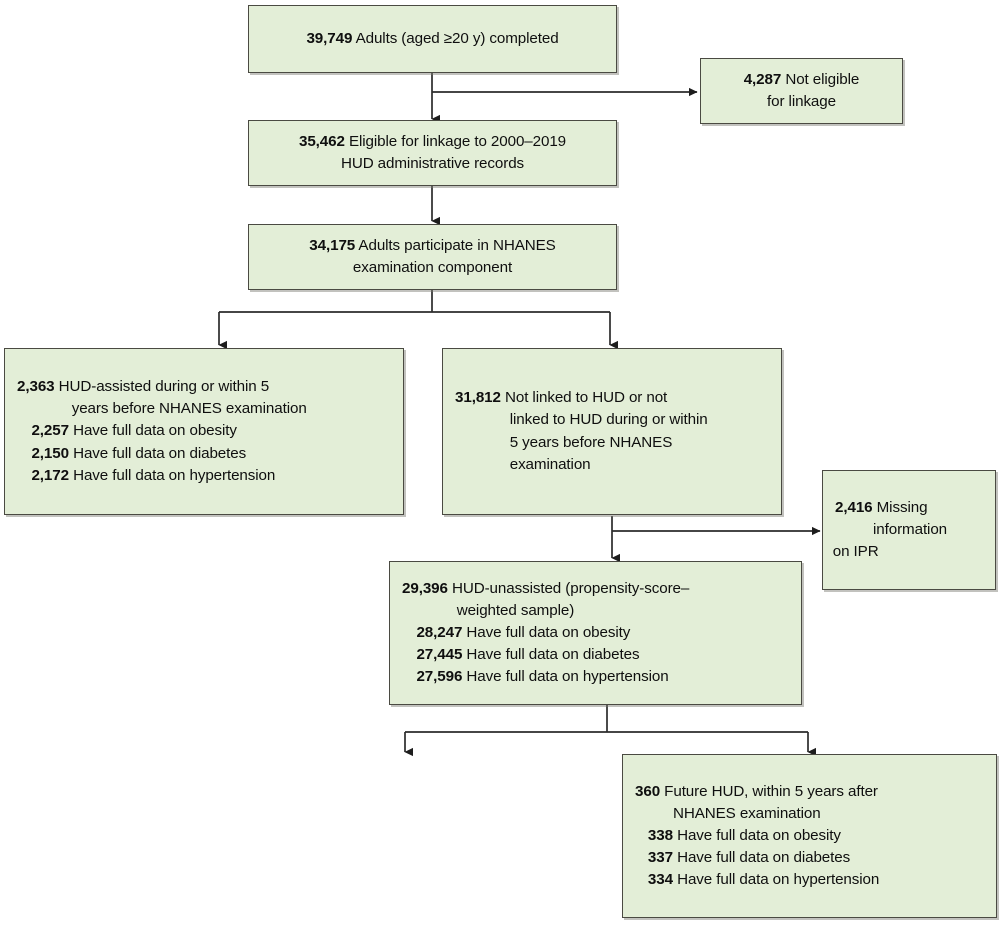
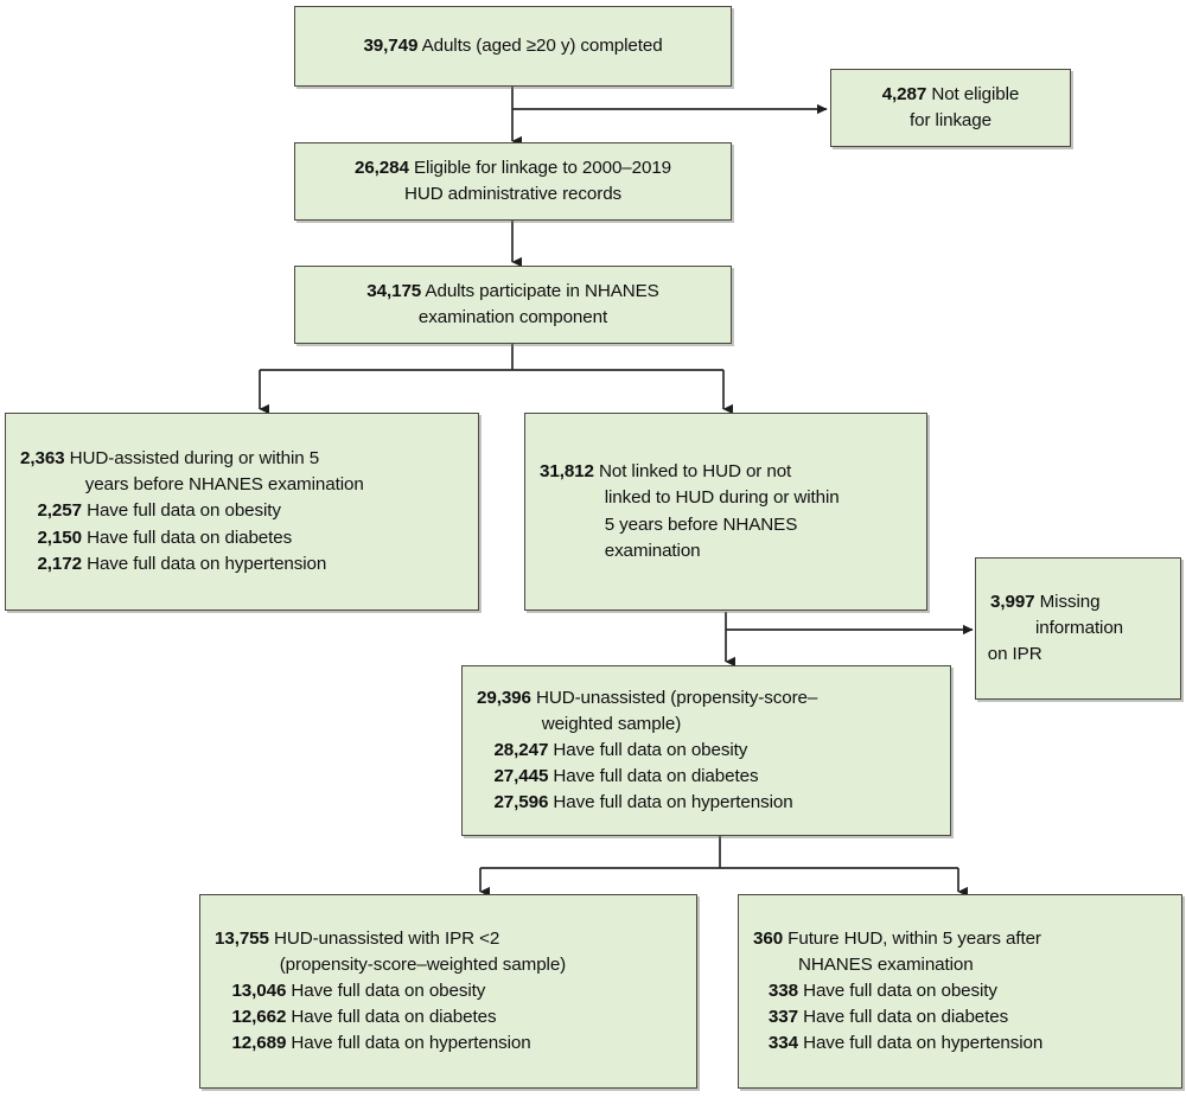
  39,749 Adults (aged ≥20 y) completed
  4,287 Not eligible
  for linkage
- 35,462 Eligible for linkage to 2000–2019
+ 26,284 Eligible for linkage to 2000–2019
  HUD administrative records
  34,175 Adults participate in NHANES
  examination component
  2,363 HUD-assisted during or within 5
  years before NHANES examination
  2,257 Have full data on obesity
  2,150 Have full data on diabetes
  2,172 Have full data on hypertension
  31,812 Not linked to HUD or not
  linked to HUD during or within
  5 years before NHANES
  examination
- 2,416 Missing
+ 3,997 Missing
  information
  on IPR
  29,396 HUD-unassisted (propensity-score–
  weighted sample)
  28,247 Have full data on obesity
  27,445 Have full data on diabetes
  27,596 Have full data on hypertension
+ 13,755 HUD-unassisted with IPR <2
+ (propensity-score–weighted sample)
+ 13,046 Have full data on obesity
+ 12,662 Have full data on diabetes
+ 12,689 Have full data on hypertension
  360 Future HUD, within 5 years after
  NHANES examination
  338 Have full data on obesity
  337 Have full data on diabetes
  334 Have full data on hypertension
